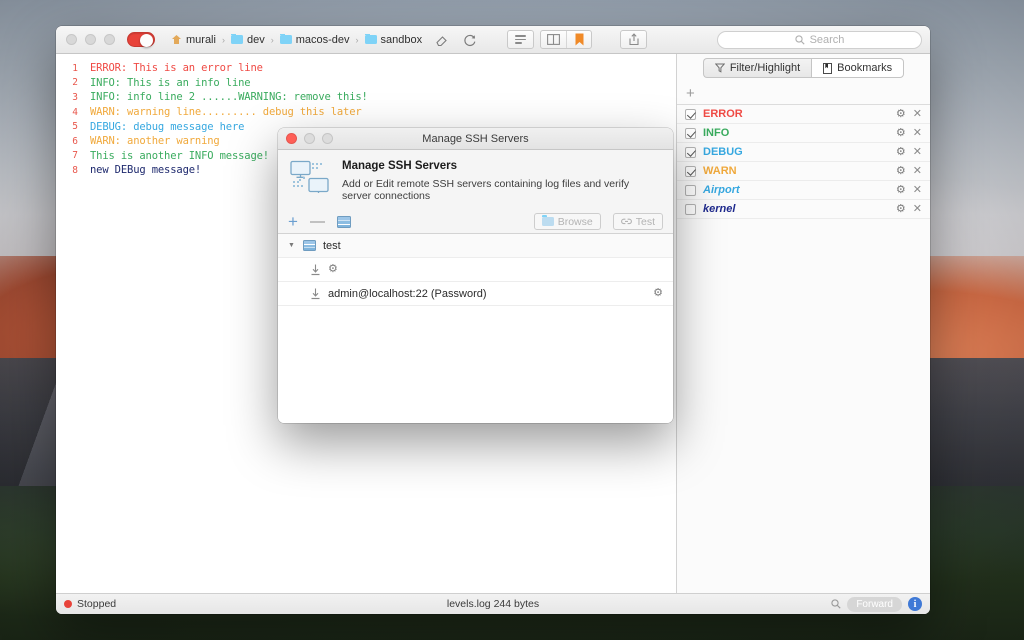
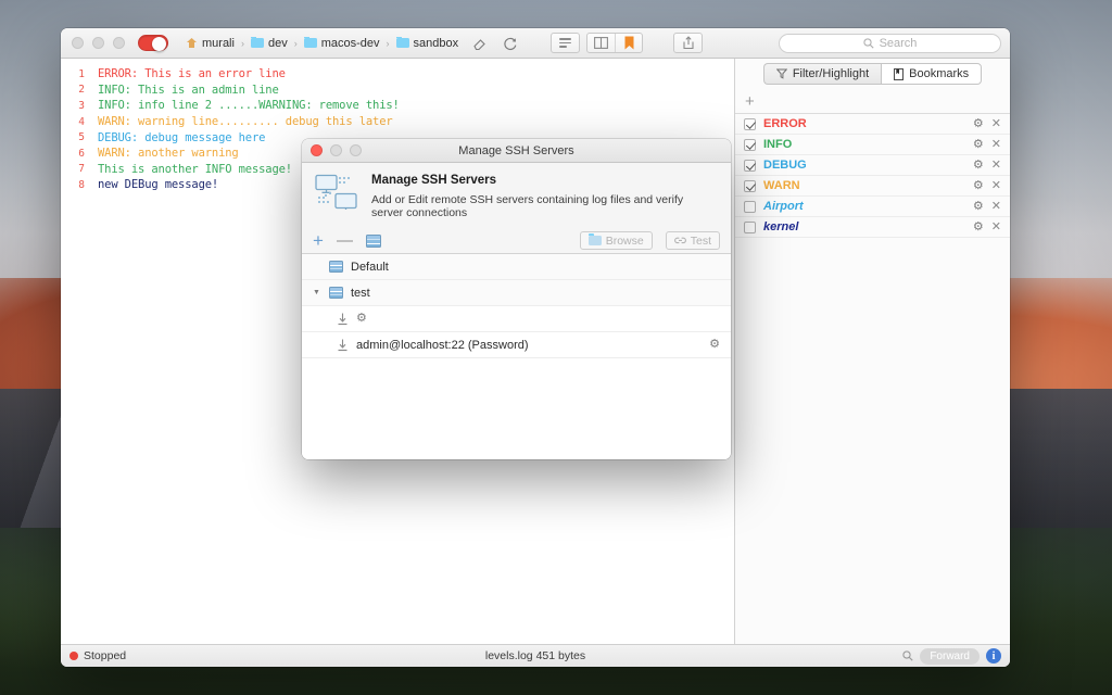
  murali
  ›
  dev
  ›
  macos-dev
  ›
  sandbox
  Search
  1
  ERROR: This is an error line
  2
- INFO: This is an info line
+ INFO: This is an admin line
  3
  INFO: info line 2 ......WARNING: remove this!
  4
  WARN: warning line......... debug this later
  5
  DEBUG: debug message here
  6
  WARN: another warning
  7
  This is another INFO message!
  8
  new DEBug message!
  Filter/Highlight
  Bookmarks
  +
  ERROR
  ⚙
  ✕
  INFO
  ⚙
  ✕
  DEBUG
  ⚙
  ✕
  WARN
  ⚙
  ✕
  Airport
  ⚙
  ✕
  kernel
  ⚙
  ✕
  Stopped
- levels.log 244 bytes
+ levels.log 451 bytes
  Forward
  i
  Manage SSH Servers
  Manage SSH Servers
  Add or Edit remote SSH servers containing log files and verify server connections
  +
  —
  Browse
  Test
+ Default
  test
  ⚙
  admin@localhost:22 (Password)
  ⚙
